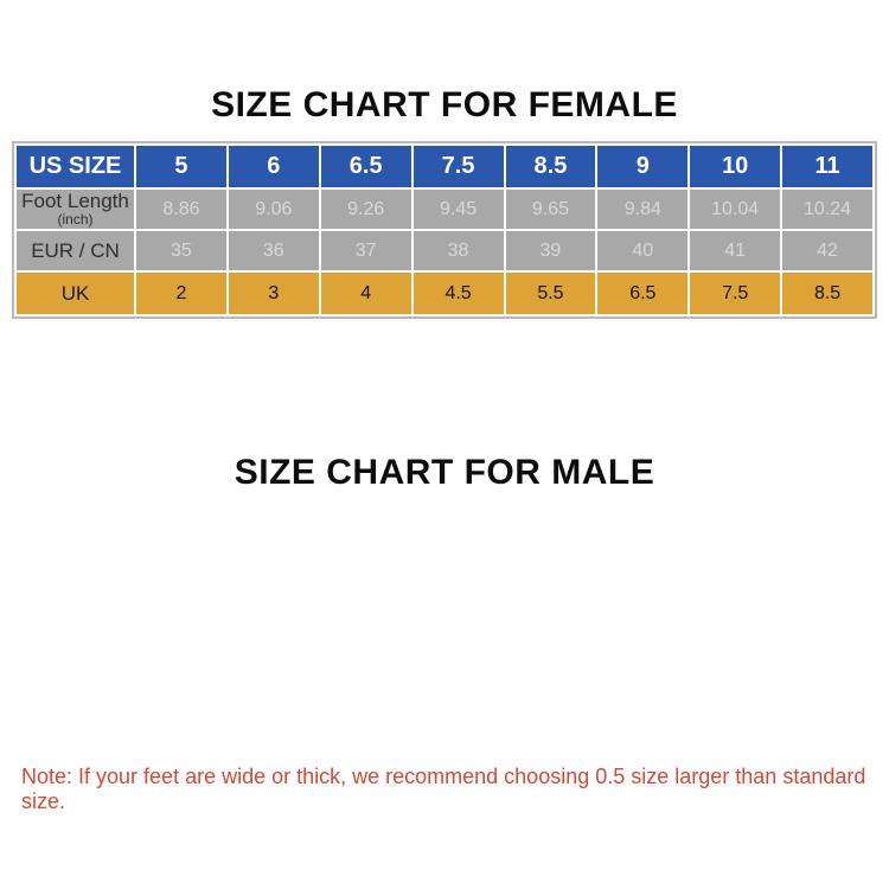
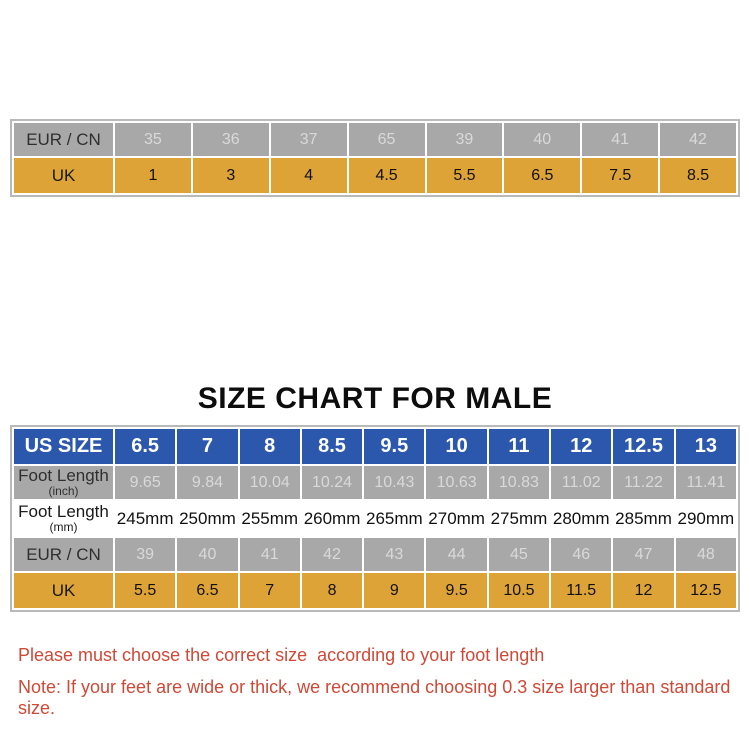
- SIZE CHART FOR FEMALE
- US SIZE	5	6	6.5	7.5	8.5	9	10	11
- Foot Length(inch)	8.86	9.06	9.26	9.45	9.65	9.84	10.04	10.24
- EUR / CN	35	36	37	38	39	40	41	42
+ EUR / CN	35	36	37	65	39	40	41	42
- UK	2	3	4	4.5	5.5	6.5	7.5	8.5
+ UK	1	3	4	4.5	5.5	6.5	7.5	8.5
  SIZE CHART FOR MALE
+ US SIZE	6.5	7	8	8.5	9.5	10	11	12	12.5	13
+ Foot Length(inch)	9.65	9.84	10.04	10.24	10.43	10.63	10.83	11.02	11.22	11.41
+ Foot Length(mm)	245mm	250mm	255mm	260mm	265mm	270mm	275mm	280mm	285mm	290mm
+ EUR / CN	39	40	41	42	43	44	45	46	47	48
+ UK	5.5	6.5	7	8	9	9.5	10.5	11.5	12	12.5
+ Please must choose the correct size according to your foot length
- Note: If your feet are wide or thick, we recommend choosing 0.5 size larger than standard size.
+ Note: If your feet are wide or thick, we recommend choosing 0.3 size larger than standard size.
